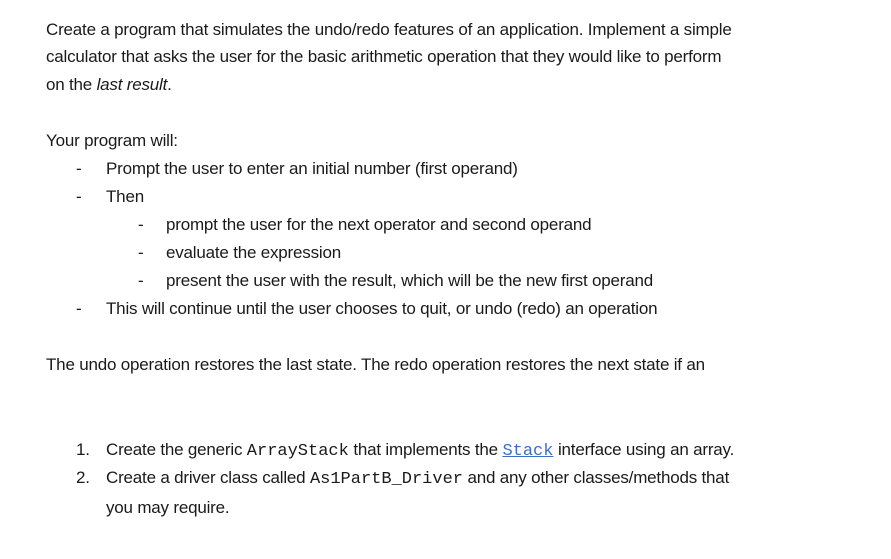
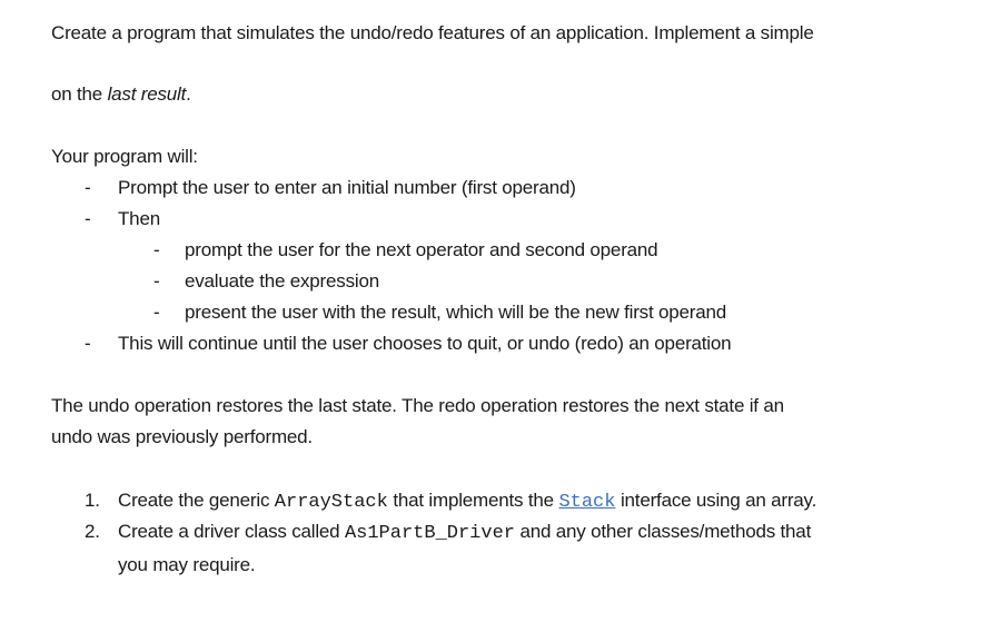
  Create a program that simulates the undo/redo features of an application. Implement a simple
- calculator that asks the user for the basic arithmetic operation that they would like to perform
  on the last result.
  Your program will:
  -
  Prompt the user to enter an initial number (first operand)
  -
  Then
  -
  prompt the user for the next operator and second operand
  -
  evaluate the expression
  -
  present the user with the result, which will be the new first operand
  -
  This will continue until the user chooses to quit, or undo (redo) an operation
  The undo operation restores the last state. The redo operation restores the next state if an
+ undo was previously performed.
  1.
  Create the generic ArrayStack that implements the Stack interface using an array.
  2.
  Create a driver class called As1PartB_Driver and any other classes/methods that
  you may require.
